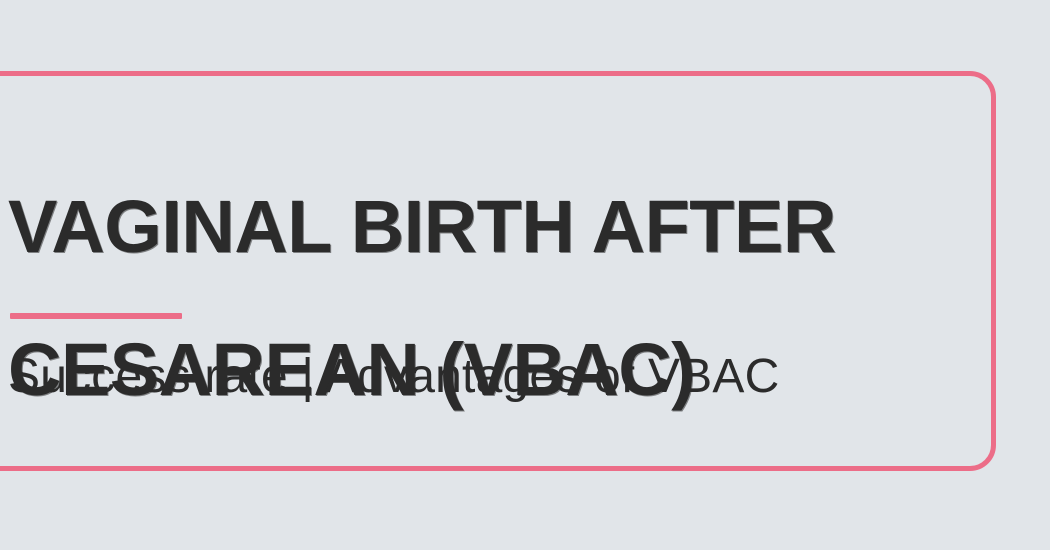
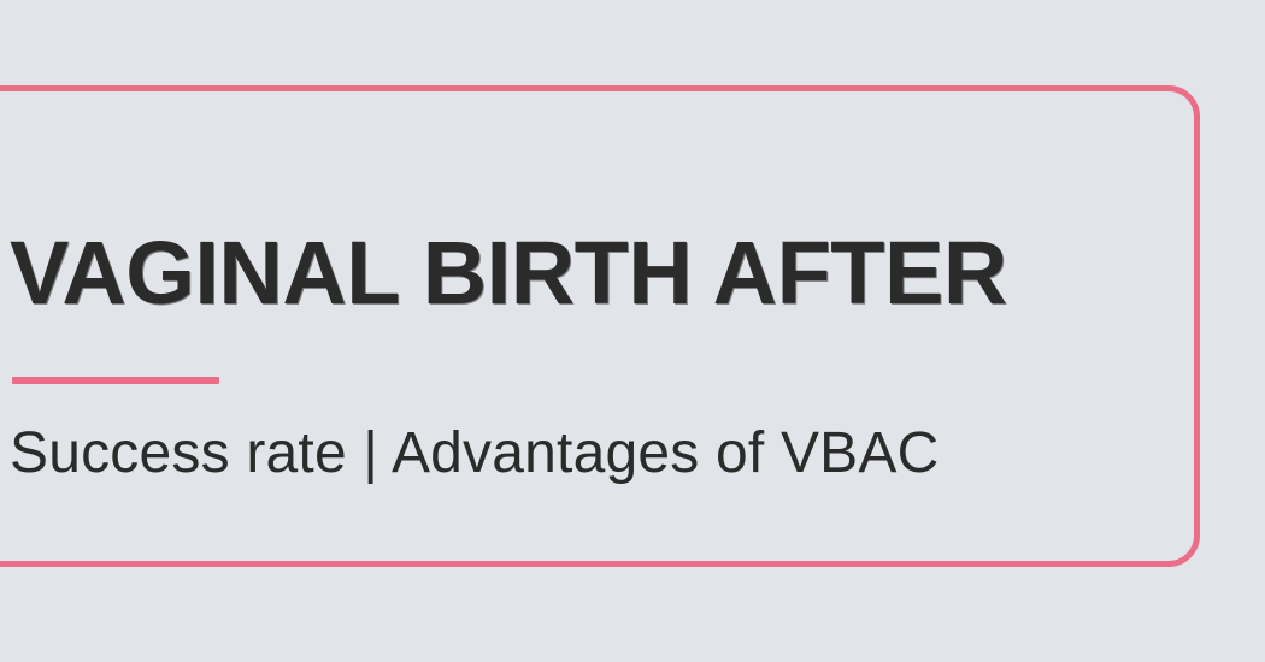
  VAGINAL BIRTH AFTER
- CESAREAN (VBAC)
  Success rate | Advantages of VBAC
